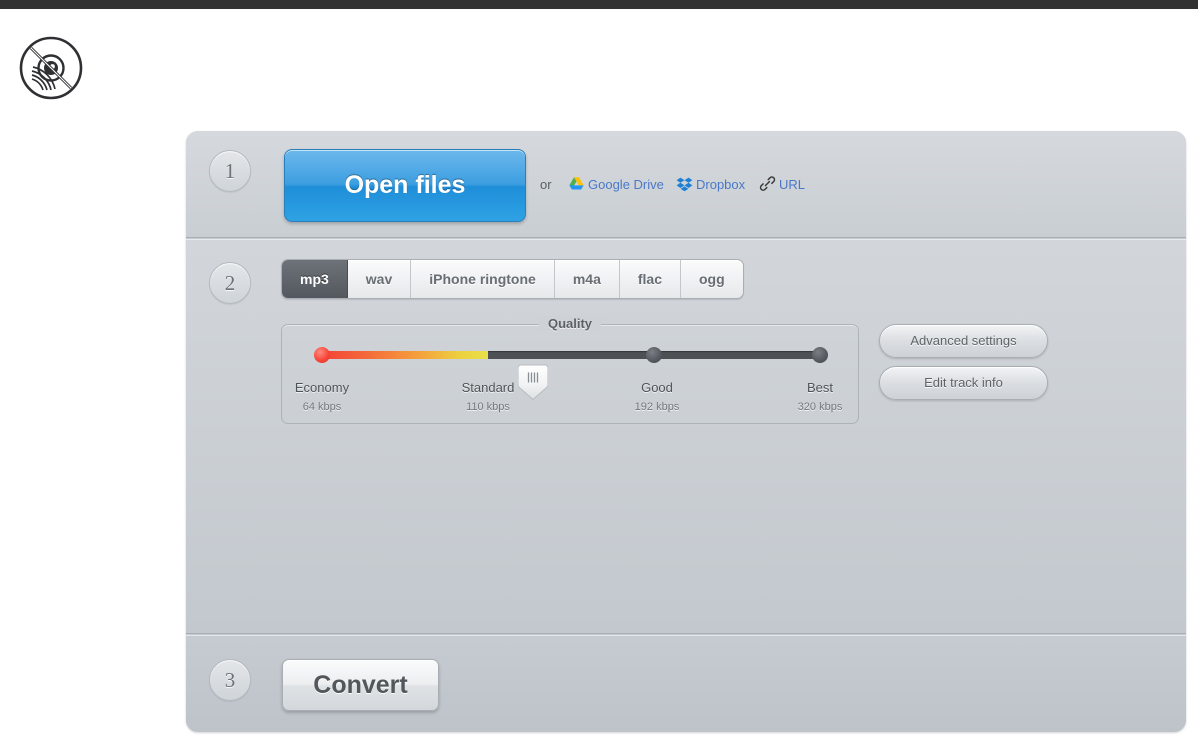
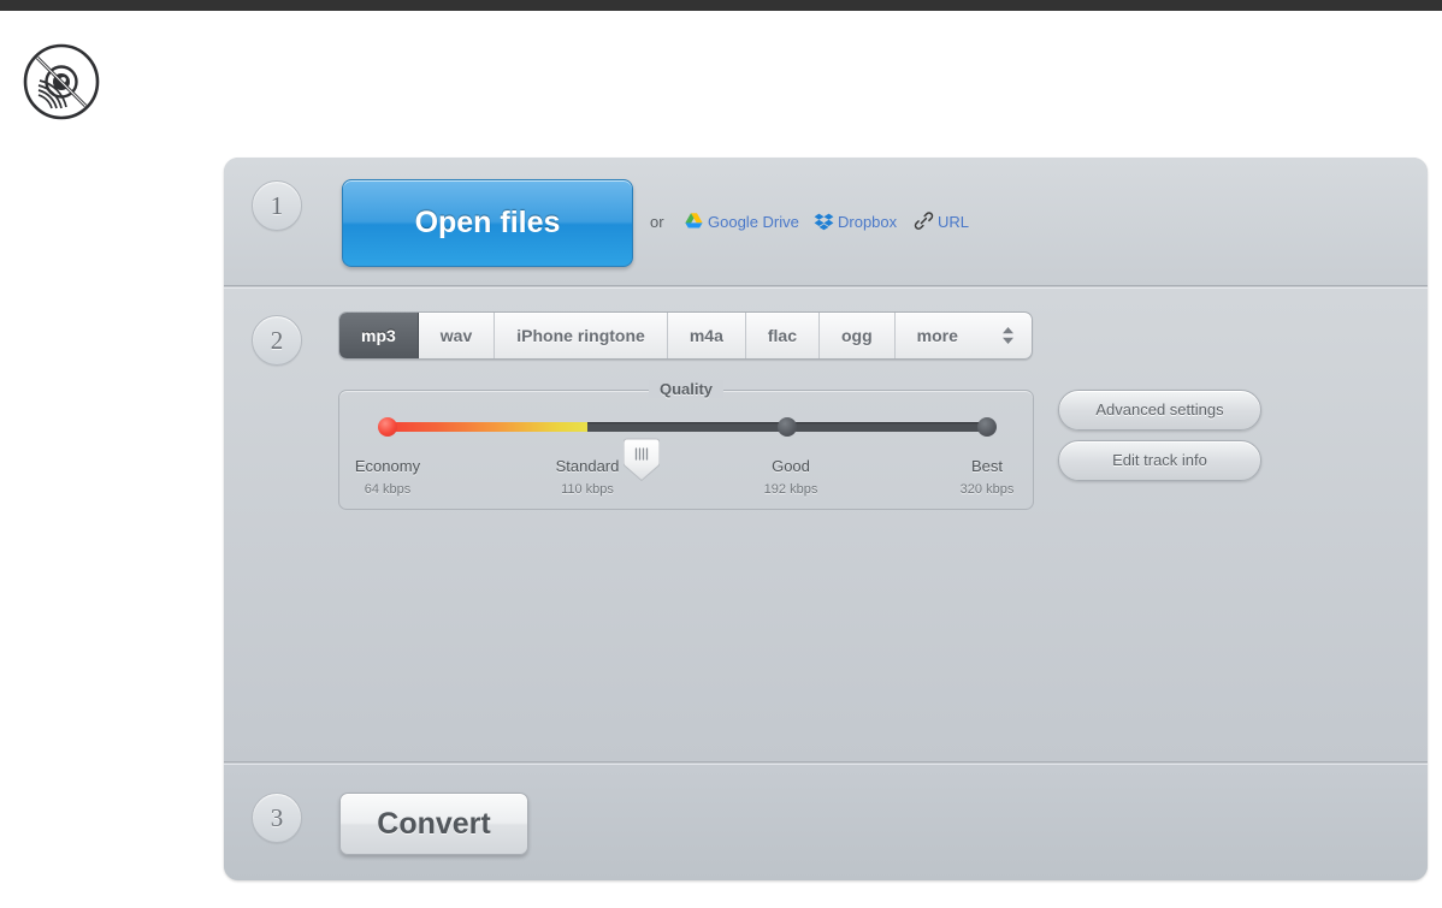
  1
  2
  3
  Open files
  or
  Google Drive
  Dropbox
  URL
  mp3
  wav
  iPhone ringtone
  m4a
  flac
  ogg
+ more
  Quality
  Economy
  64 kbps
  Standard
  110 kbps
  Good
  192 kbps
  Best
  320 kbps
  Advanced settings
  Edit track info
  Convert
